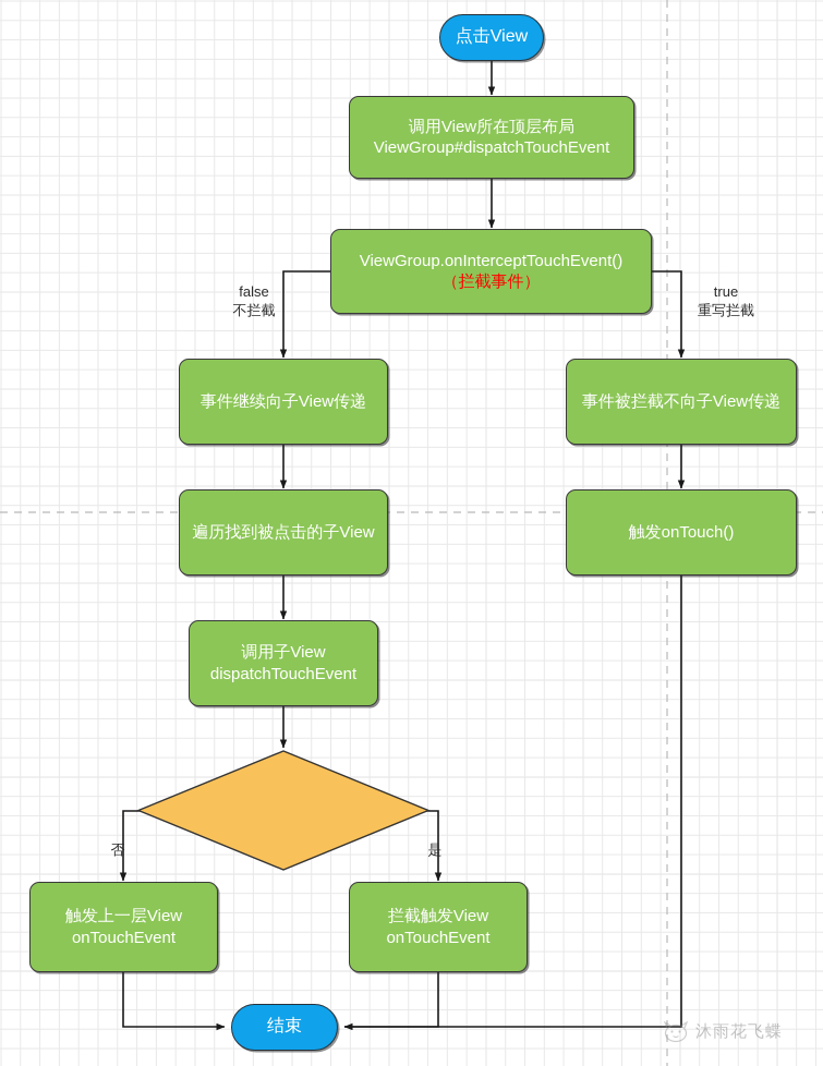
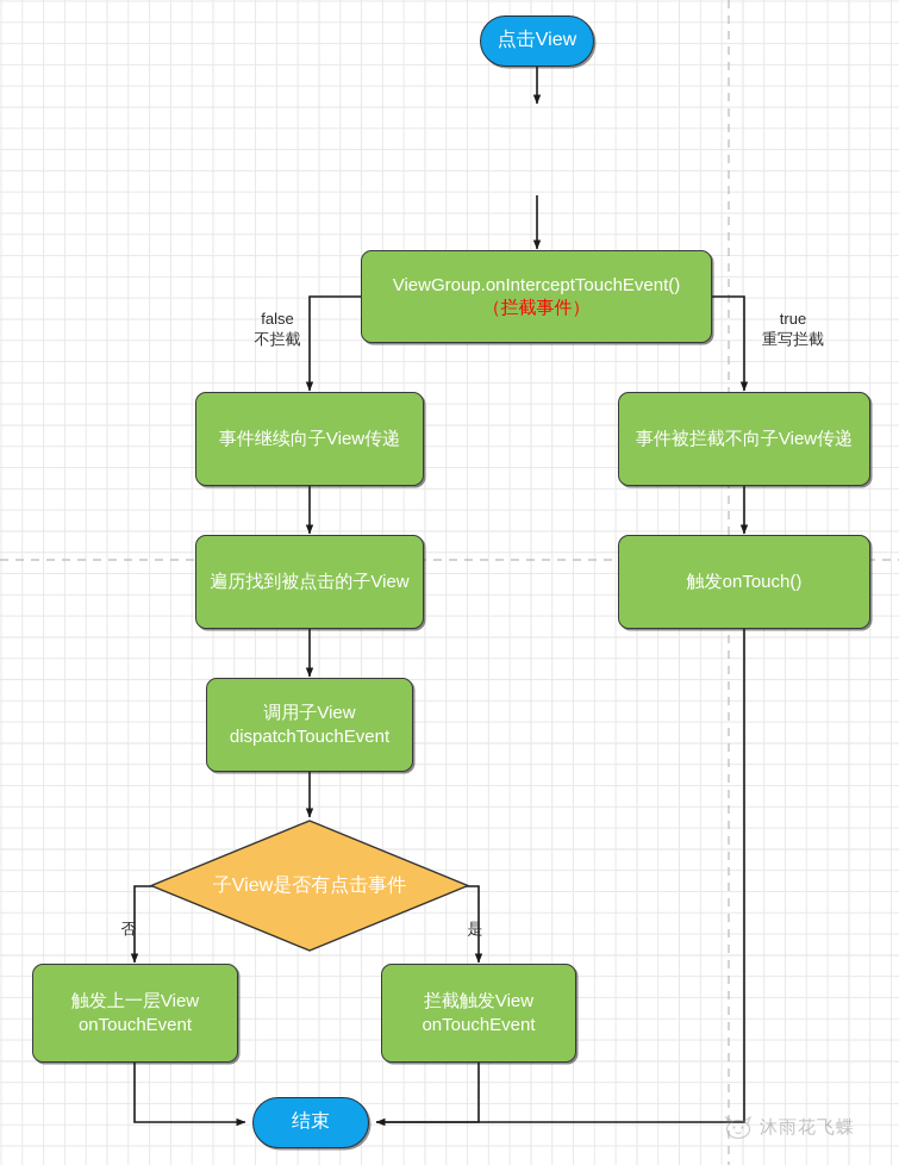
  点击View
- 调用View所在顶层布局
- ViewGroup#dispatchTouchEvent
  ViewGroup.onInterceptTouchEvent()
  （拦截事件）
  false
  不拦截
  true
  重写拦截
  事件继续向子View传递
  事件被拦截不向子View传递
  遍历找到被点击的子View
  触发onTouch()
  调用子View
  dispatchTouchEvent
+ 子View是否有点击事件
  否
  是
  触发上一层View
  onTouchEvent
  拦截触发View
  onTouchEvent
  结束
  沐雨花飞蝶
